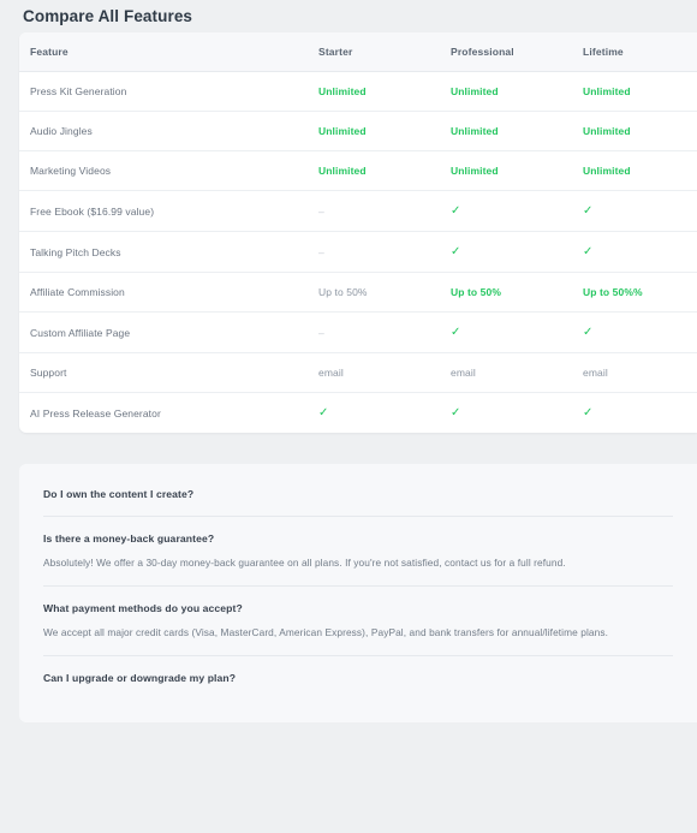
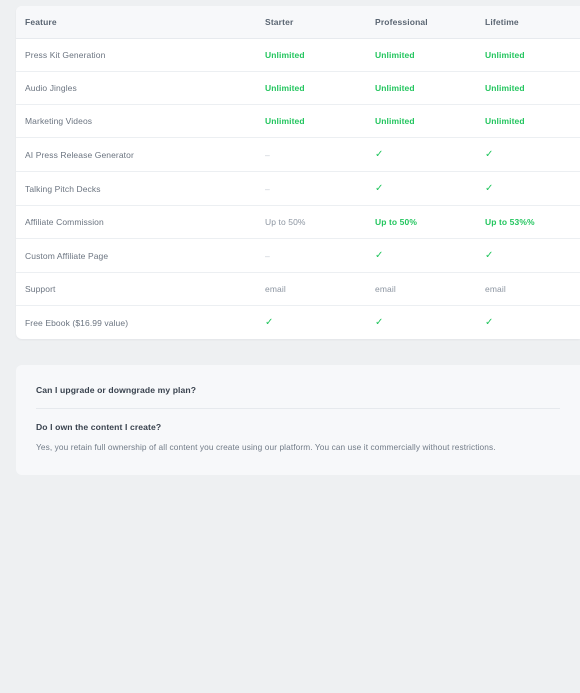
- Compare All Features
  Feature	Starter	Professional	Lifetime
  Press Kit Generation	Unlimited	Unlimited	Unlimited
  Audio Jingles	Unlimited	Unlimited	Unlimited
  Marketing Videos	Unlimited	Unlimited	Unlimited
- Free Ebook ($16.99 value)	–	✓	✓
+ AI Press Release Generator	–	✓	✓
  Talking Pitch Decks	–	✓	✓
- Affiliate Commission	Up to 50%	Up to 50%	Up to 50%%
+ Affiliate Commission	Up to 50%	Up to 50%	Up to 53%%
  Custom Affiliate Page	–	✓	✓
  Support	email	email	email
- AI Press Release Generator	✓	✓	✓
+ Free Ebook ($16.99 value)	✓	✓	✓
- Do I own the content I create?
+ Can I upgrade or downgrade my plan?
- Is there a money-back guarantee?
- Absolutely! We offer a 30-day money-back guarantee on all plans. If you're not satisfied, contact us for a full refund.
- What payment methods do you accept?
- We accept all major credit cards (Visa, MasterCard, American Express), PayPal, and bank transfers for annual/lifetime plans.
- Can I upgrade or downgrade my plan?
+ Do I own the content I create?
+ Yes, you retain full ownership of all content you create using our platform. You can use it commercially without restrictions.
